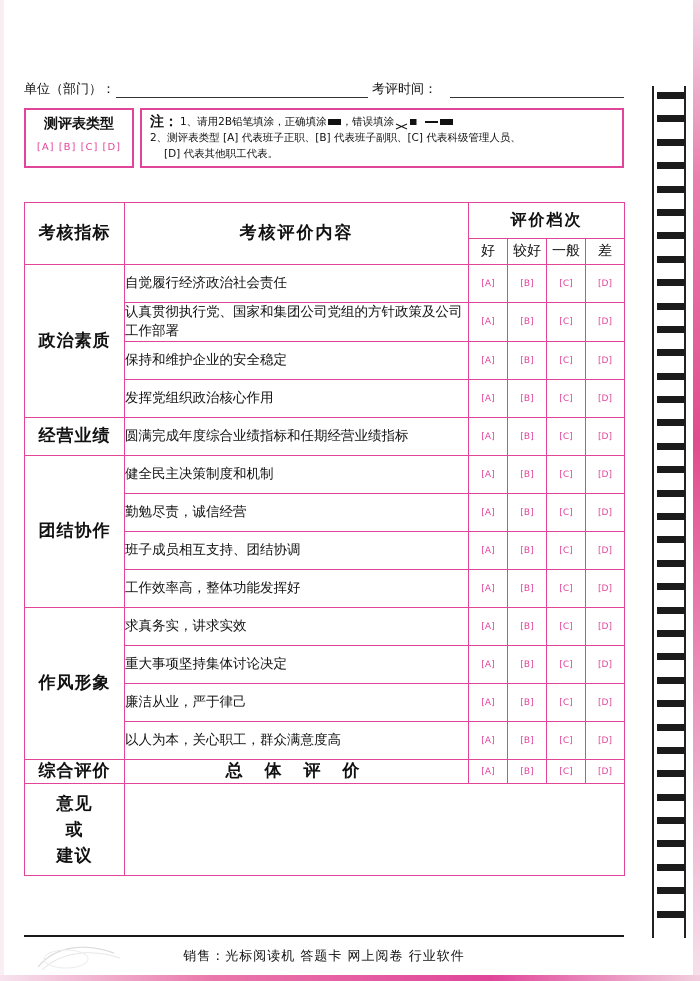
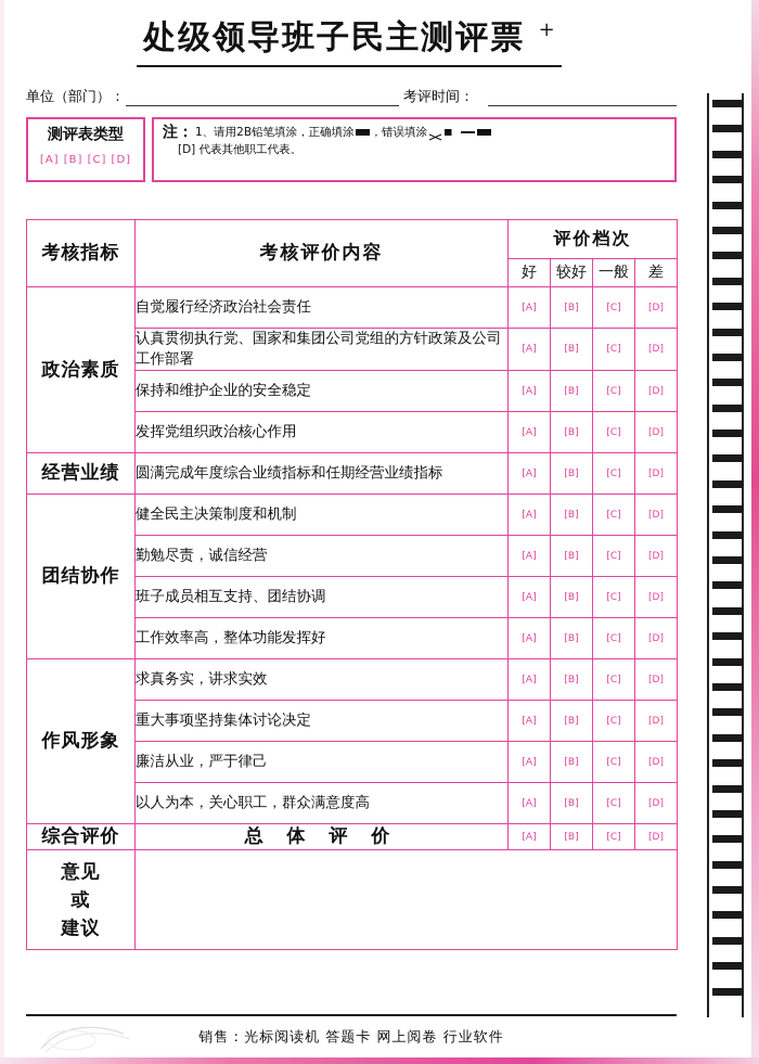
+ 处级领导班子民主测评票 +
  单位（部门）：
  考评时间：
  测评表类型
  [A] [B] [C] [D]
  注：
  1、请用2B铅笔填涂，正确填涂 ，错误填涂
- 2、测评表类型 [A] 代表班子正职、[B] 代表班子副职、[C] 代表科级管理人员、
  [D] 代表其他职工代表。
  考核指标	考核评价内容	评价档次
  好	较好	一般	差
  政治素质	自觉履行经济政治社会责任	[A]	[B]	[C]	[D]
  认真贯彻执行党、国家和集团公司党组的方针政策及公司工作部署	[A]	[B]	[C]	[D]
  保持和维护企业的安全稳定	[A]	[B]	[C]	[D]
  发挥党组织政治核心作用	[A]	[B]	[C]	[D]
  经营业绩	圆满完成年度综合业绩指标和任期经营业绩指标	[A]	[B]	[C]	[D]
  团结协作	健全民主决策制度和机制	[A]	[B]	[C]	[D]
  勤勉尽责，诚信经营	[A]	[B]	[C]	[D]
  班子成员相互支持、团结协调	[A]	[B]	[C]	[D]
  工作效率高，整体功能发挥好	[A]	[B]	[C]	[D]
  作风形象	求真务实，讲求实效	[A]	[B]	[C]	[D]
  重大事项坚持集体讨论决定	[A]	[B]	[C]	[D]
  廉洁从业，严于律己	[A]	[B]	[C]	[D]
  以人为本，关心职工，群众满意度高	[A]	[B]	[C]	[D]
  综合评价	总 体 评 价	[A]	[B]	[C]	[D]
  意见或建议
  销售：光标阅读机 答题卡 网上阅卷 行业软件
